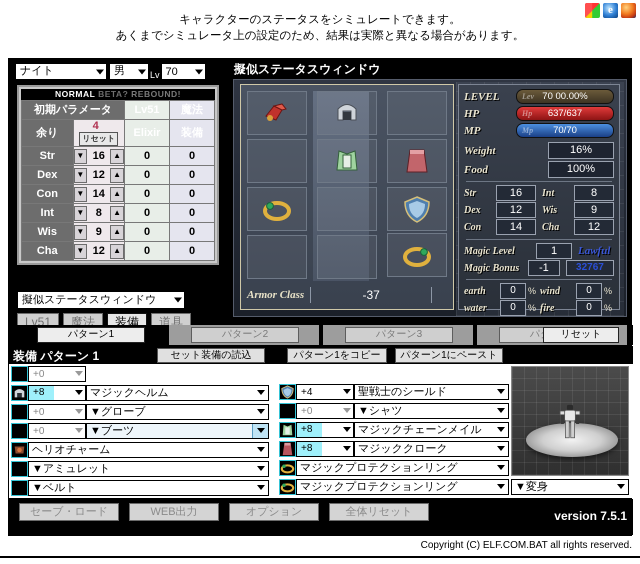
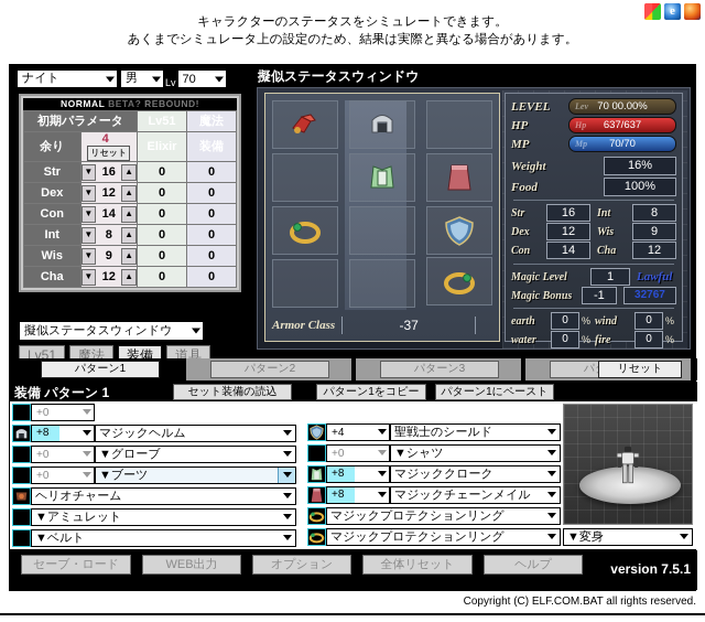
  キャラクターのステータスをシミュレートできます。
  あくまでシミュレータ上の設定のため、結果は実際と異なる場合があります。
  ナイト
  男
  Lv
  70
  NORMAL BETA? REBOUND!
  Str	▼ 16 ▲	0	0
  Dex	▼ 12 ▲	0	0
  Con	▼ 14 ▲	0	0
  Int	▼ 8 ▲	0	0
  Wis	▼ 9 ▲	0	0
  Cha	▼ 12 ▲	0	0
  擬似ステータスウィンドウ
  Lv51
  魔法
  装備
  道具
  擬似ステータスウィンドウ
  Armor Class
  -37
  LEVEL
  Lev
  70 00.00%
  HP
  Hp
  637/637
  MP
  Mp
  70/70
  Weight
  16%
  Food
  100%
  Str
  16
  Dex
  12
  Con
  14
  Int
  8
  Wis
  9
  Cha
  12
  Magic Level
  1
  Lawful
  Magic Bonus
  -1
  32767
  earth
  0
  %
  wind
  0
  %
  water
  0
  %
  fire
  0
  %
  パターン1
  パターン2
  パターン3
  リセット
  装備 パターン 1
  セット装備の読込
  パターン1をコピー
  パターン1にペースト
  +0
  +8
  マジックヘルム
  +0
  ▼グローブ
  +0
  ▼ブーツ
  ヘリオチャーム
  ▼アミュレット
  ▼ベルト
  +4
  聖戦士のシールド
  +0
  ▼シャツ
  +8
- マジックチェーンメイル
+ マジッククローク
  +8
- マジッククローク
+ マジックチェーンメイル
  マジックプロテクションリング
  マジックプロテクションリング
  ▼変身
  セーブ・ロード
  WEB出力
  オプション
  全体リセット
+ ヘルプ
  version 7.5.1
  Copyright (C) ELF.COM.BAT all rights reserved.
